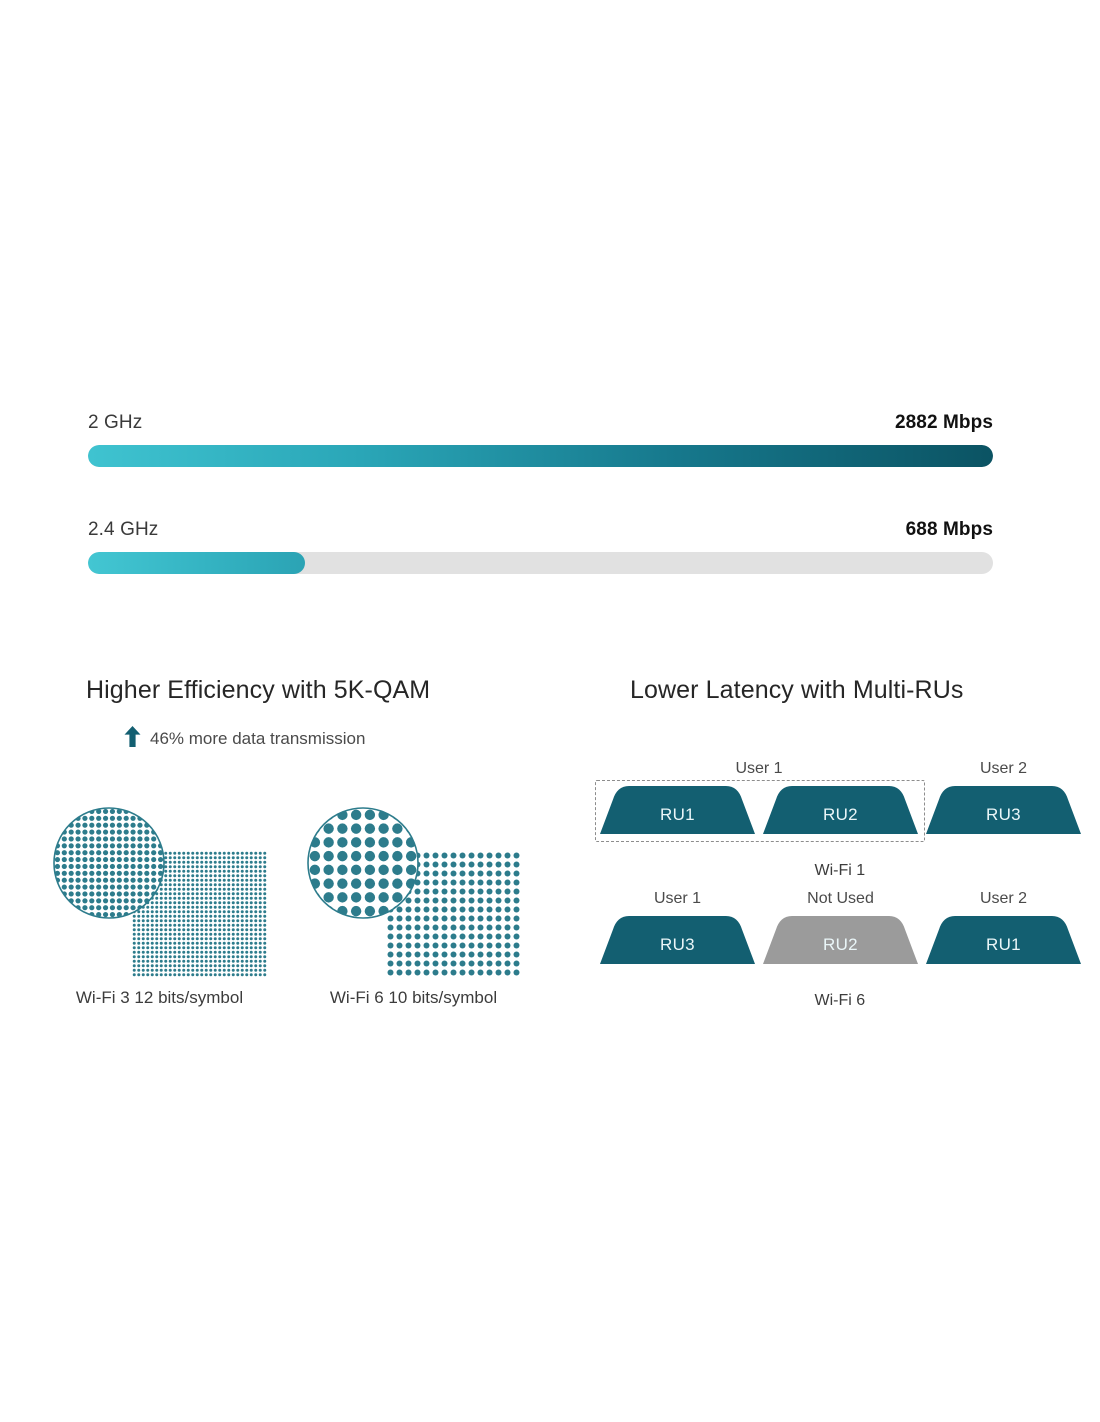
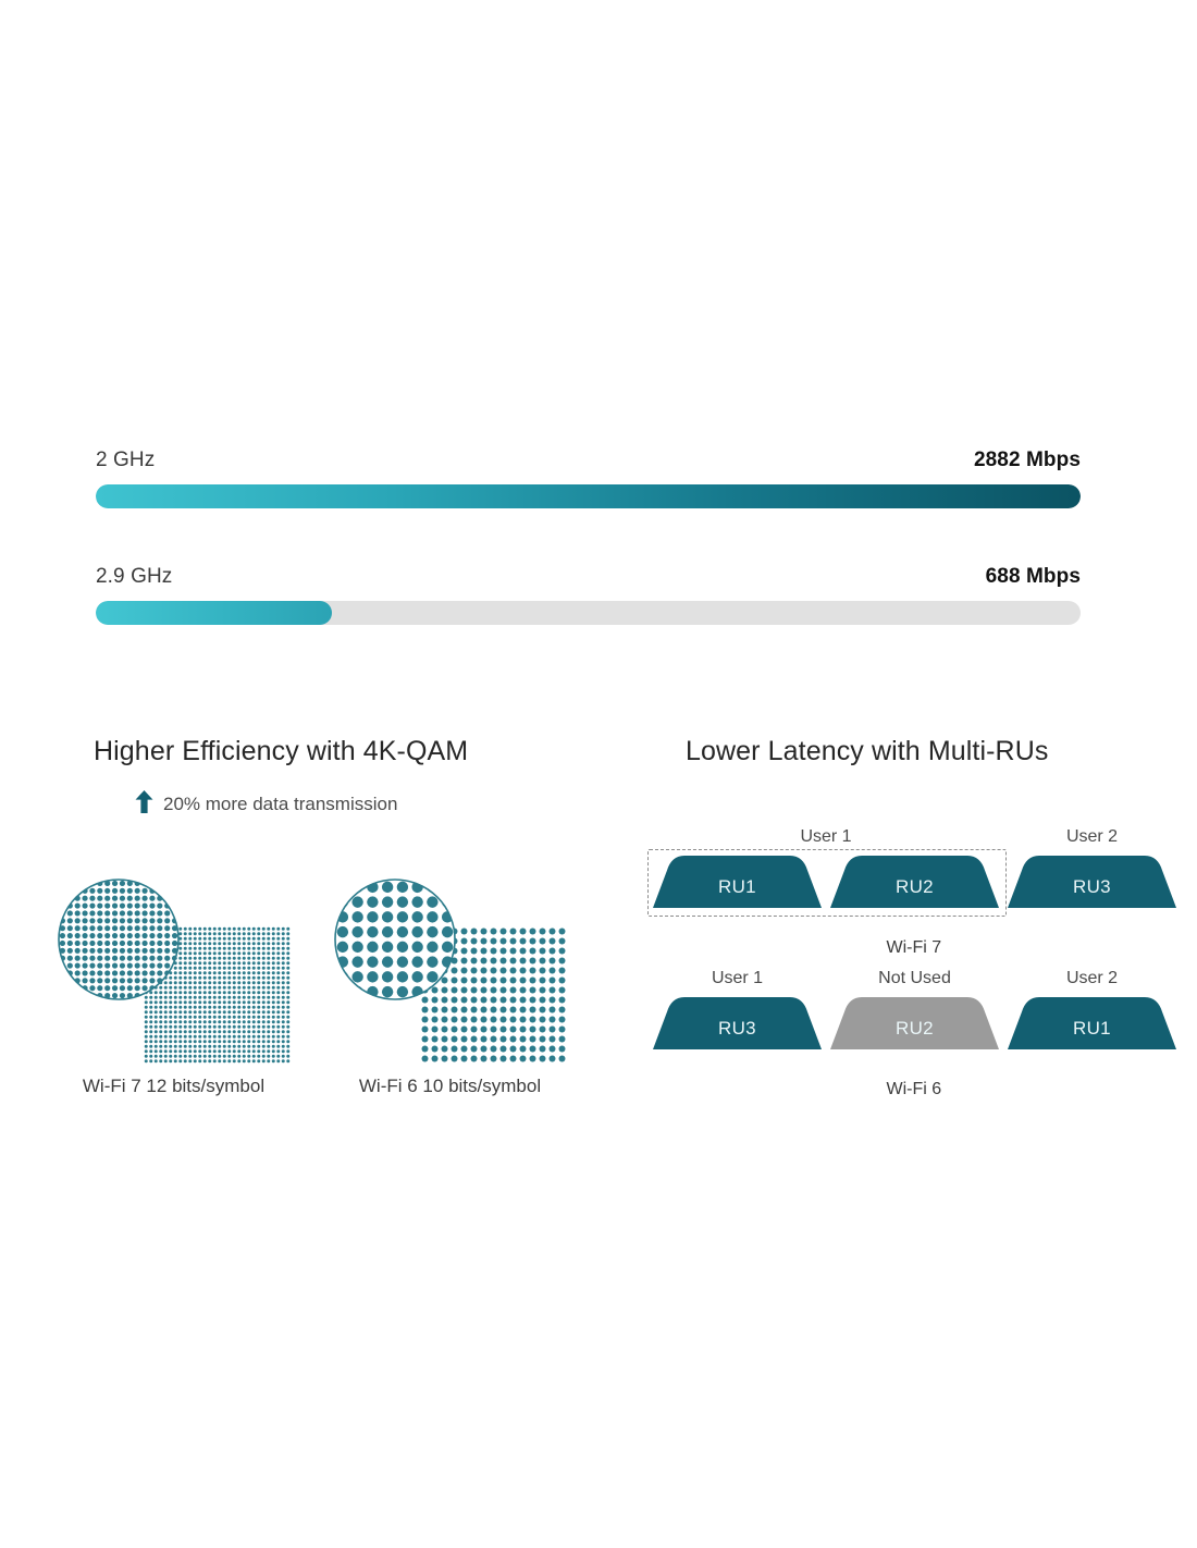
  2 GHz
  2882 Mbps
- 2.4 GHz
+ 2.9 GHz
  688 Mbps
- Higher Efficiency with 5K-QAM
+ Higher Efficiency with 4K-QAM
- 46% more data transmission
+ 20% more data transmission
- Wi-Fi 3 12 bits/symbol
+ Wi-Fi 7 12 bits/symbol
  Wi-Fi 6 10 bits/symbol
  Lower Latency with Multi-RUs
  User 1
  User 2
  RU1
  RU2
  RU3
- Wi-Fi 1
+ Wi-Fi 7
  User 1
  Not Used
  User 2
  RU3
  RU2
  RU1
  Wi-Fi 6
